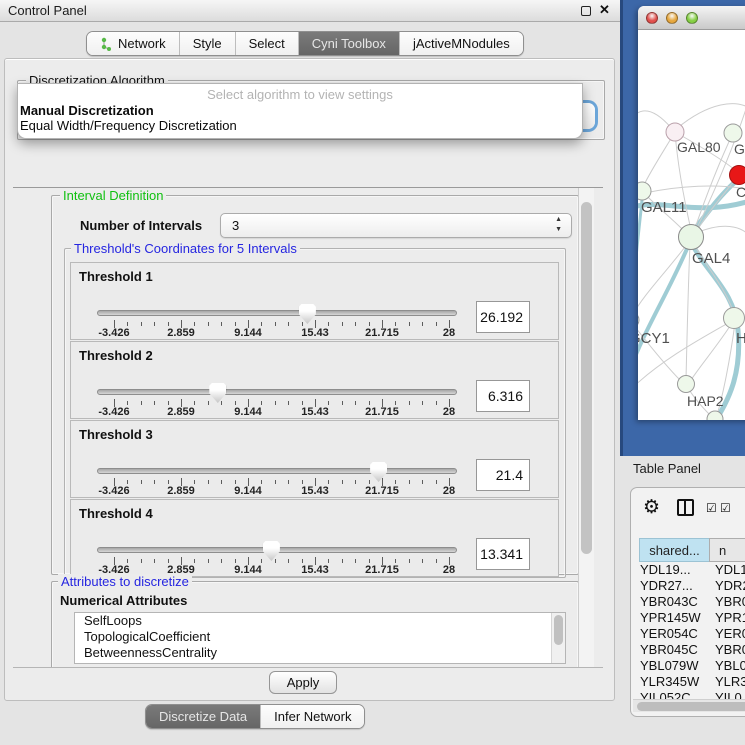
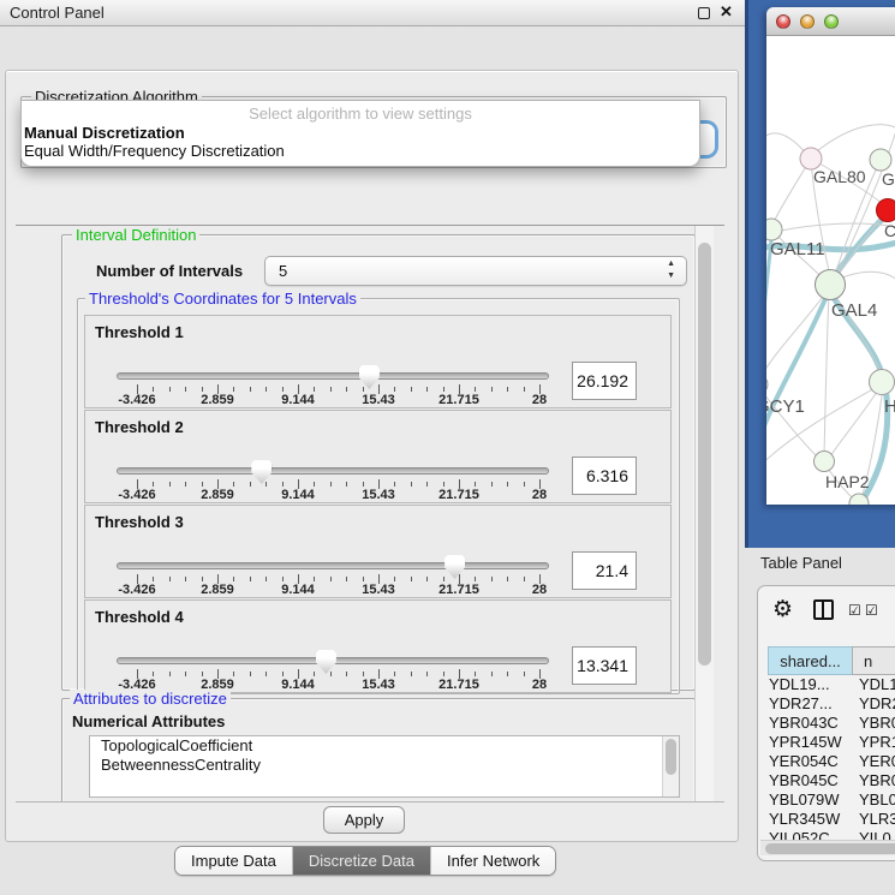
  Control Panel
  ✕
- Network
- Style
- Select
- Cyni Toolbox
- jActiveMNodules
  Discretization Algorithm
  Select algorithm to view settings
  Manual Discretization
  Equal Width/Frequency Discretization
  Interval Definition
  Number of Intervals
- 3
+ 5
  Threshold's Coordinates for 5 Intervals
  Threshold 1
  -3.426
  2.859
  9.144
  15.43
  21.715
  28
  26.192
  Threshold 2
  -3.426
  2.859
  9.144
  15.43
  21.715
  28
  6.316
  Threshold 3
  -3.426
  2.859
  9.144
  15.43
  21.715
  28
  21.4
  Threshold 4
  -3.426
  2.859
  9.144
  15.43
  21.715
  28
  13.341
  Attributes to discretize
  Numerical Attributes
- SelfLoops
  TopologicalCoefficient
  BetweennessCentrality
  Apply
+ Impute Data
  Discretize Data
  Infer Network
  GAL80
  C
  GAL11
  GAL4
  CY1
  H
  HAP2
  Table Panel
  ⚙
  ☑
  ☑
  shared...
  n
  YDL19...
  YDL1
  YDR27...
  YDR
  YBR043C
  YBR
  YPR145W
  YPR
  YER054C
  YER
  YBR045C
  YBR
  YBL079W
  YBL0
  YLR345W
  YLR3
  YIL052C
  YIL0
